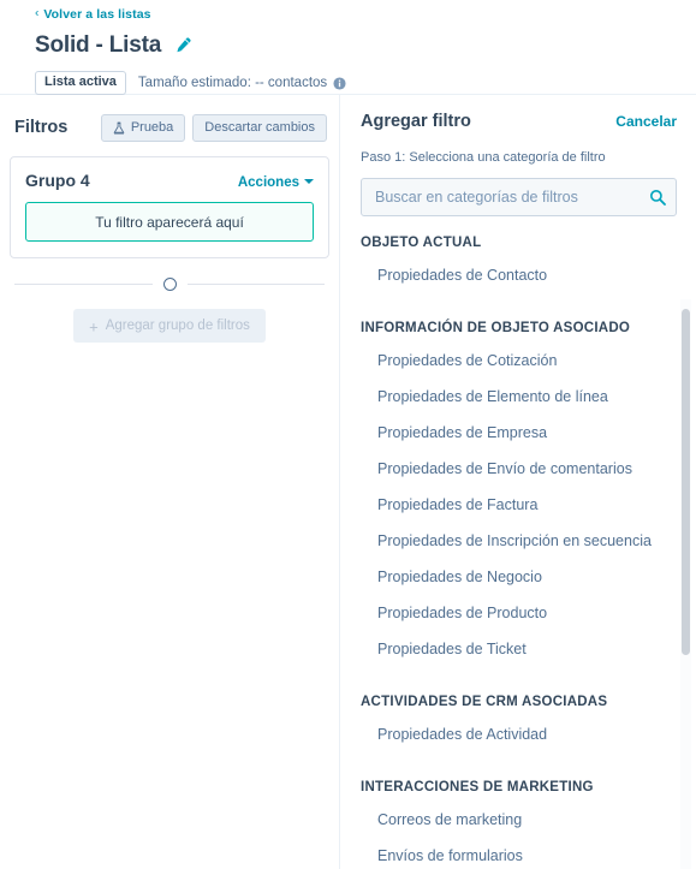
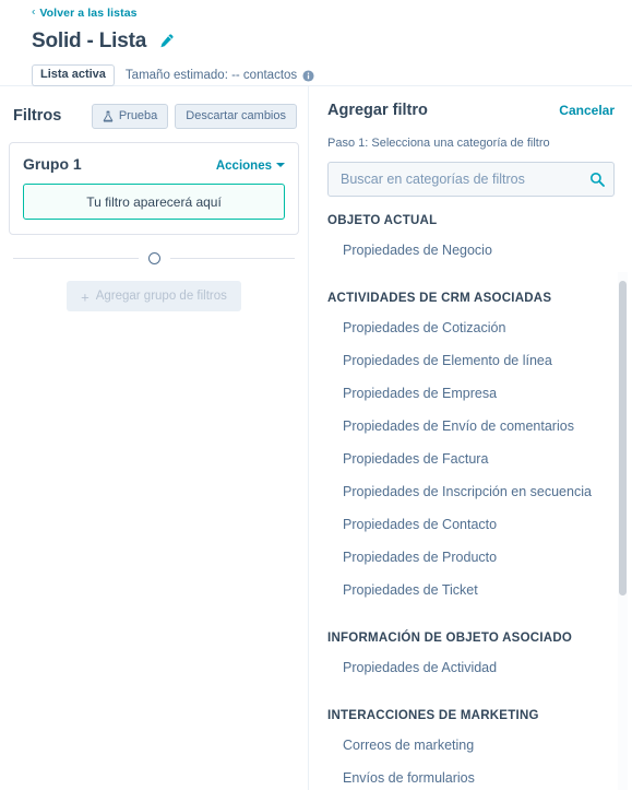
  ‹
  Volver a las listas
  Solid - Lista
  Lista activa
  Tamaño estimado: -- contactos
  Filtros
  Prueba
  Descartar cambios
- Grupo 4
+ Grupo 1
  Acciones
  Tu filtro aparecerá aquí
  +
  Agregar grupo de filtros
  Agregar filtro
  Cancelar
  Paso 1: Selecciona una categoría de filtro
  Buscar en categorías de filtros
  OBJETO ACTUAL
- Propiedades de Contacto
+ Propiedades de Negocio
- INFORMACIÓN DE OBJETO ASOCIADO
+ ACTIVIDADES DE CRM ASOCIADAS
  Propiedades de Cotización
  Propiedades de Elemento de línea
  Propiedades de Empresa
  Propiedades de Envío de comentarios
  Propiedades de Factura
  Propiedades de Inscripción en secuencia
- Propiedades de Negocio
+ Propiedades de Contacto
  Propiedades de Producto
  Propiedades de Ticket
- ACTIVIDADES DE CRM ASOCIADAS
+ INFORMACIÓN DE OBJETO ASOCIADO
  Propiedades de Actividad
  INTERACCIONES DE MARKETING
  Correos de marketing
  Envíos de formularios
